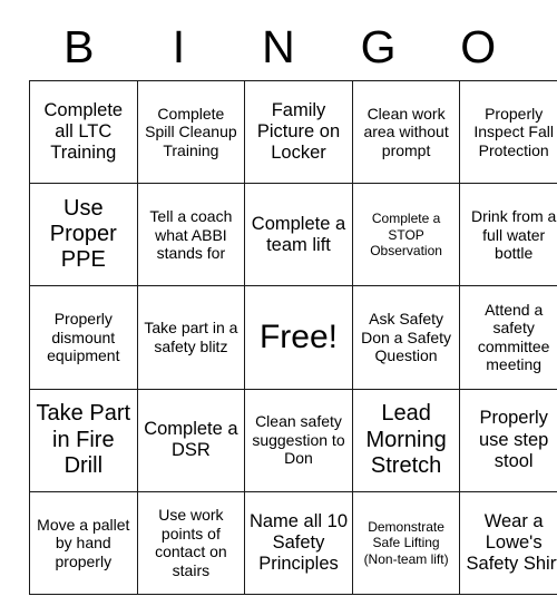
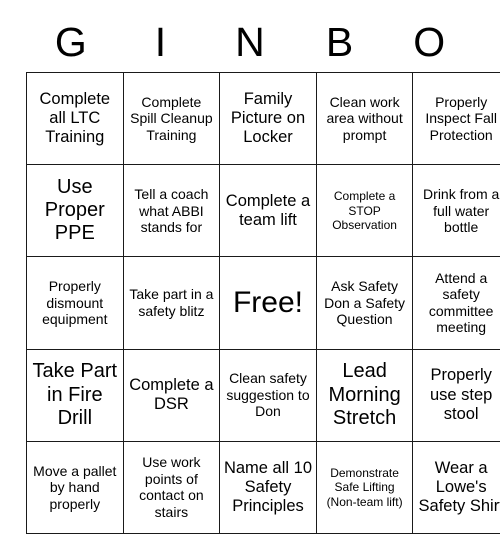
- B
+ G
  I
  N
- G
+ B
  O
  Complete all LTC Training	Complete Spill Cleanup Training	Family Picture on Locker	Clean work area without prompt	Properly Inspect Fall Protection
  Use Proper PPE	Tell a coach what ABBI stands for	Complete a team lift	Complete a STOP Observation	Drink from a full water bottle
  Properly dismount equipment	Take part in a safety blitz	Free!	Ask Safety Don a Safety Question	Attend a safety committee meeting
  Take Part in Fire Drill	Complete a DSR	Clean safety suggestion to Don	Lead Morning Stretch	Properly use step stool
  Move a pallet by hand properly	Use work points of contact on stairs	Name all 10 Safety Principles	Demonstrate Safe Lifting (Non-team lift)	Wear a Lowe's Safety Shir
